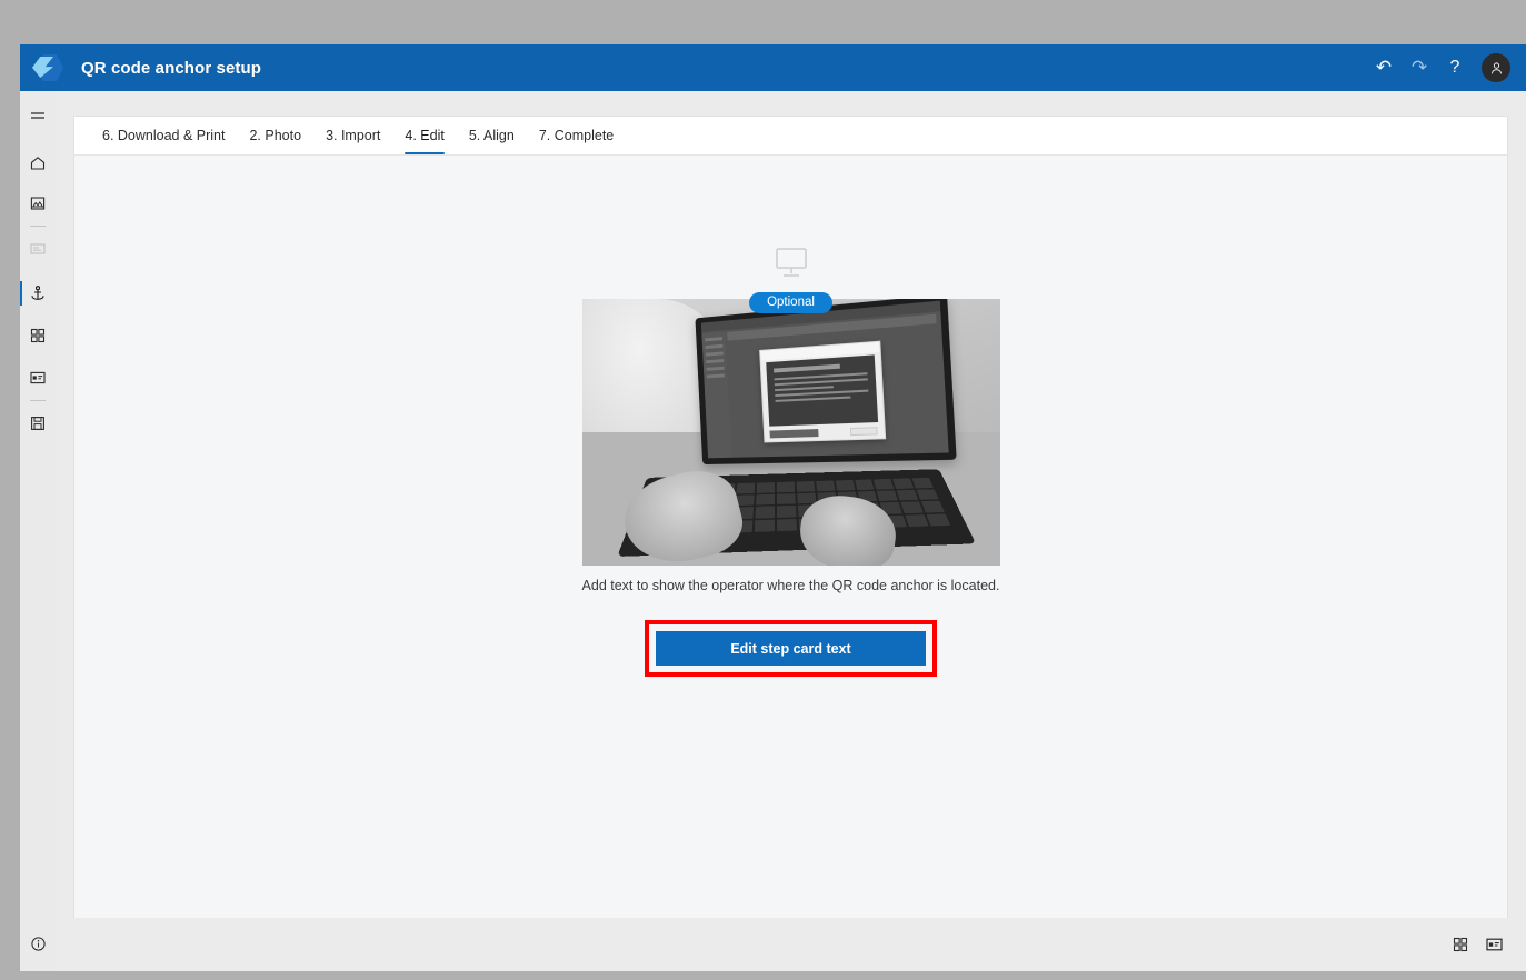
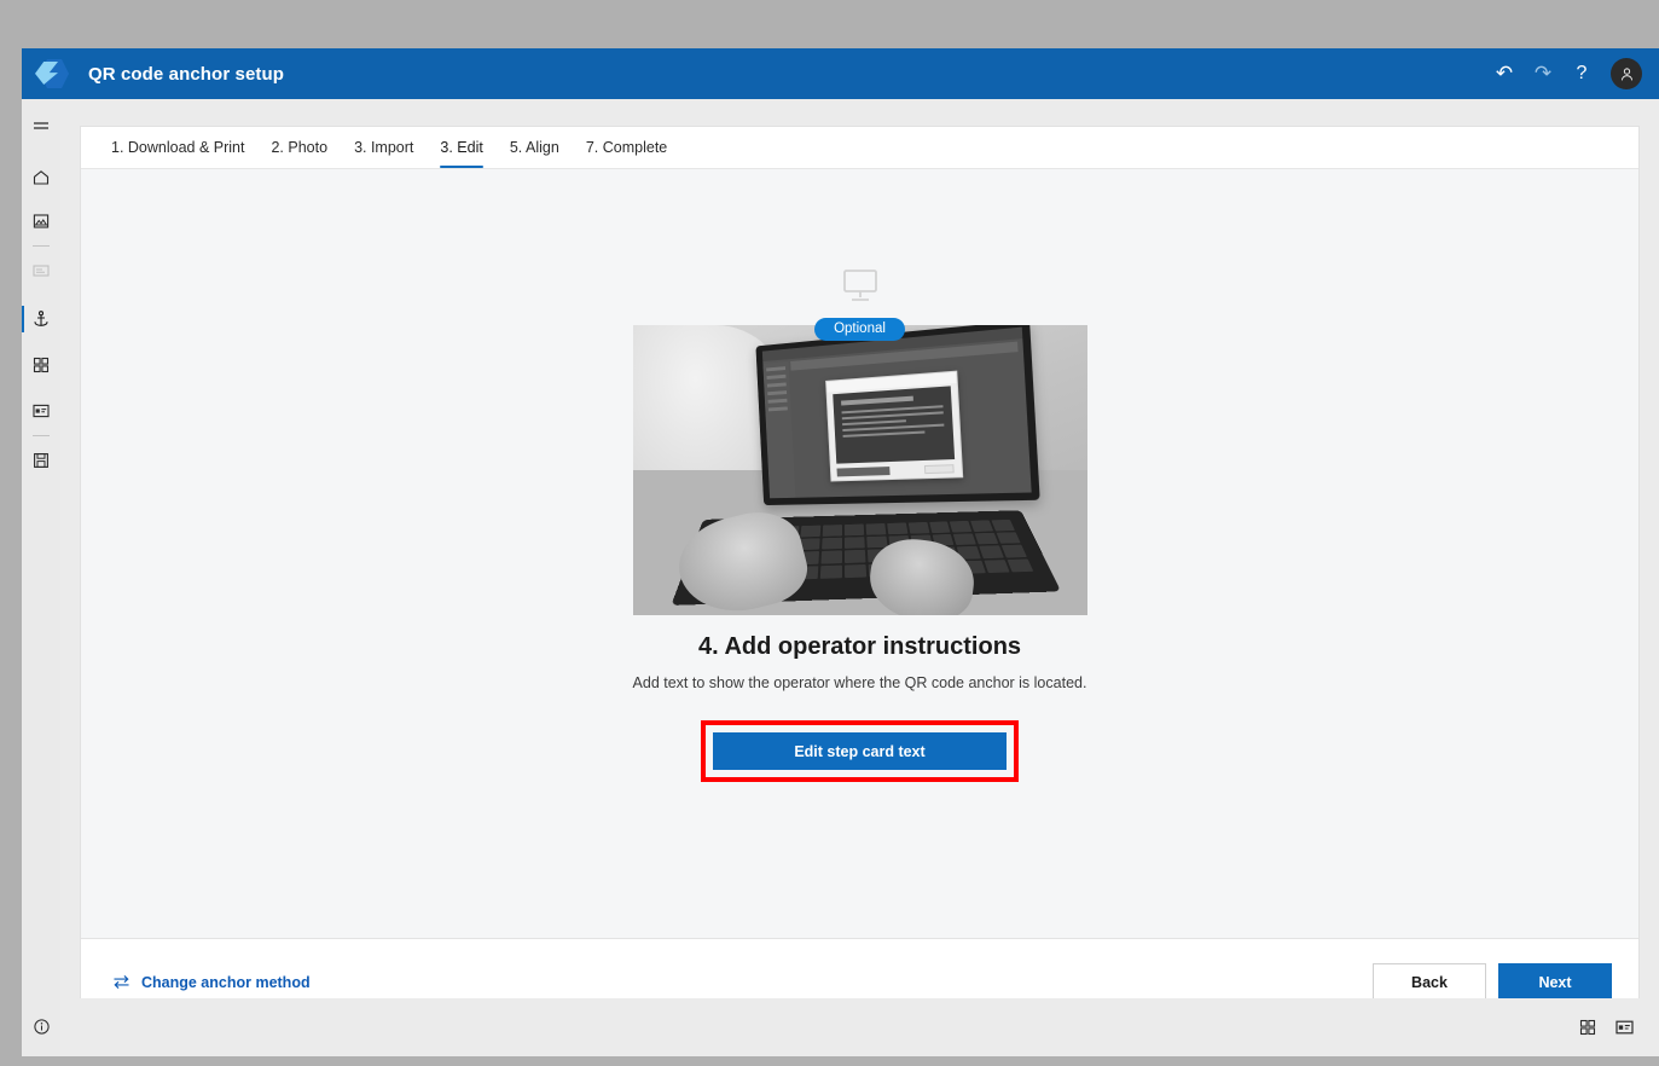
  QR code anchor setup
  ↶
  ↷
  ?
- 6. Download & Print
+ 1. Download & Print
  2. Photo
  3. Import
- 4. Edit
+ 3. Edit
  5. Align
  7. Complete
  Optional
+ 4. Add operator instructions
  Add text to show the operator where the QR code anchor is located.
  Edit step card text
+ Change anchor method
+ Back
+ Next
